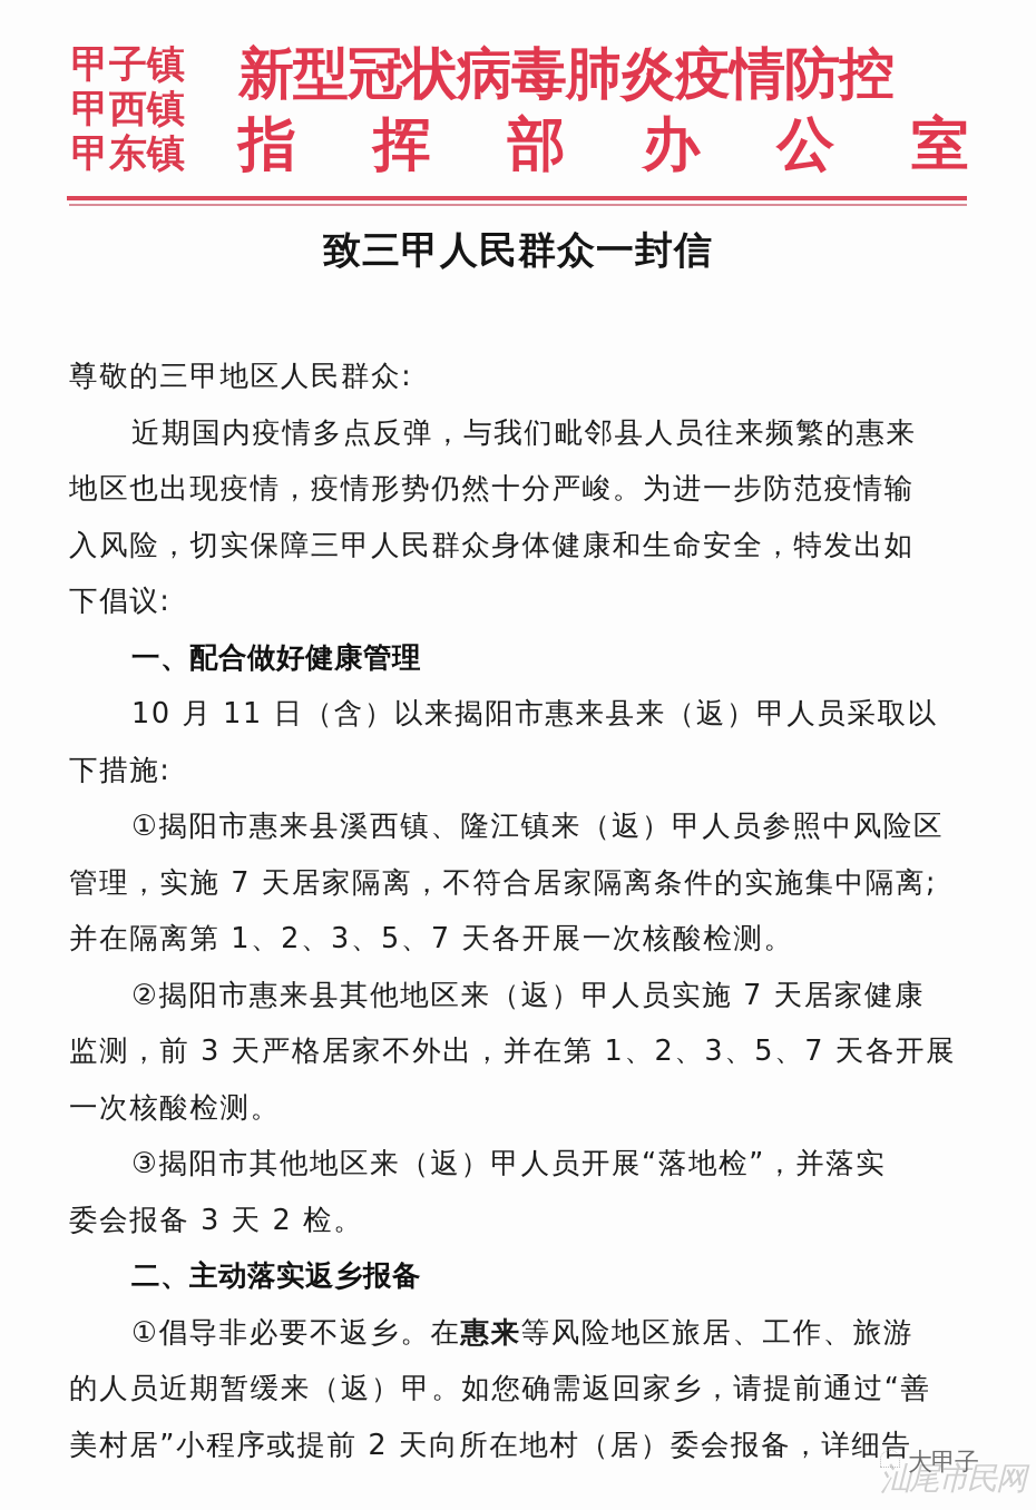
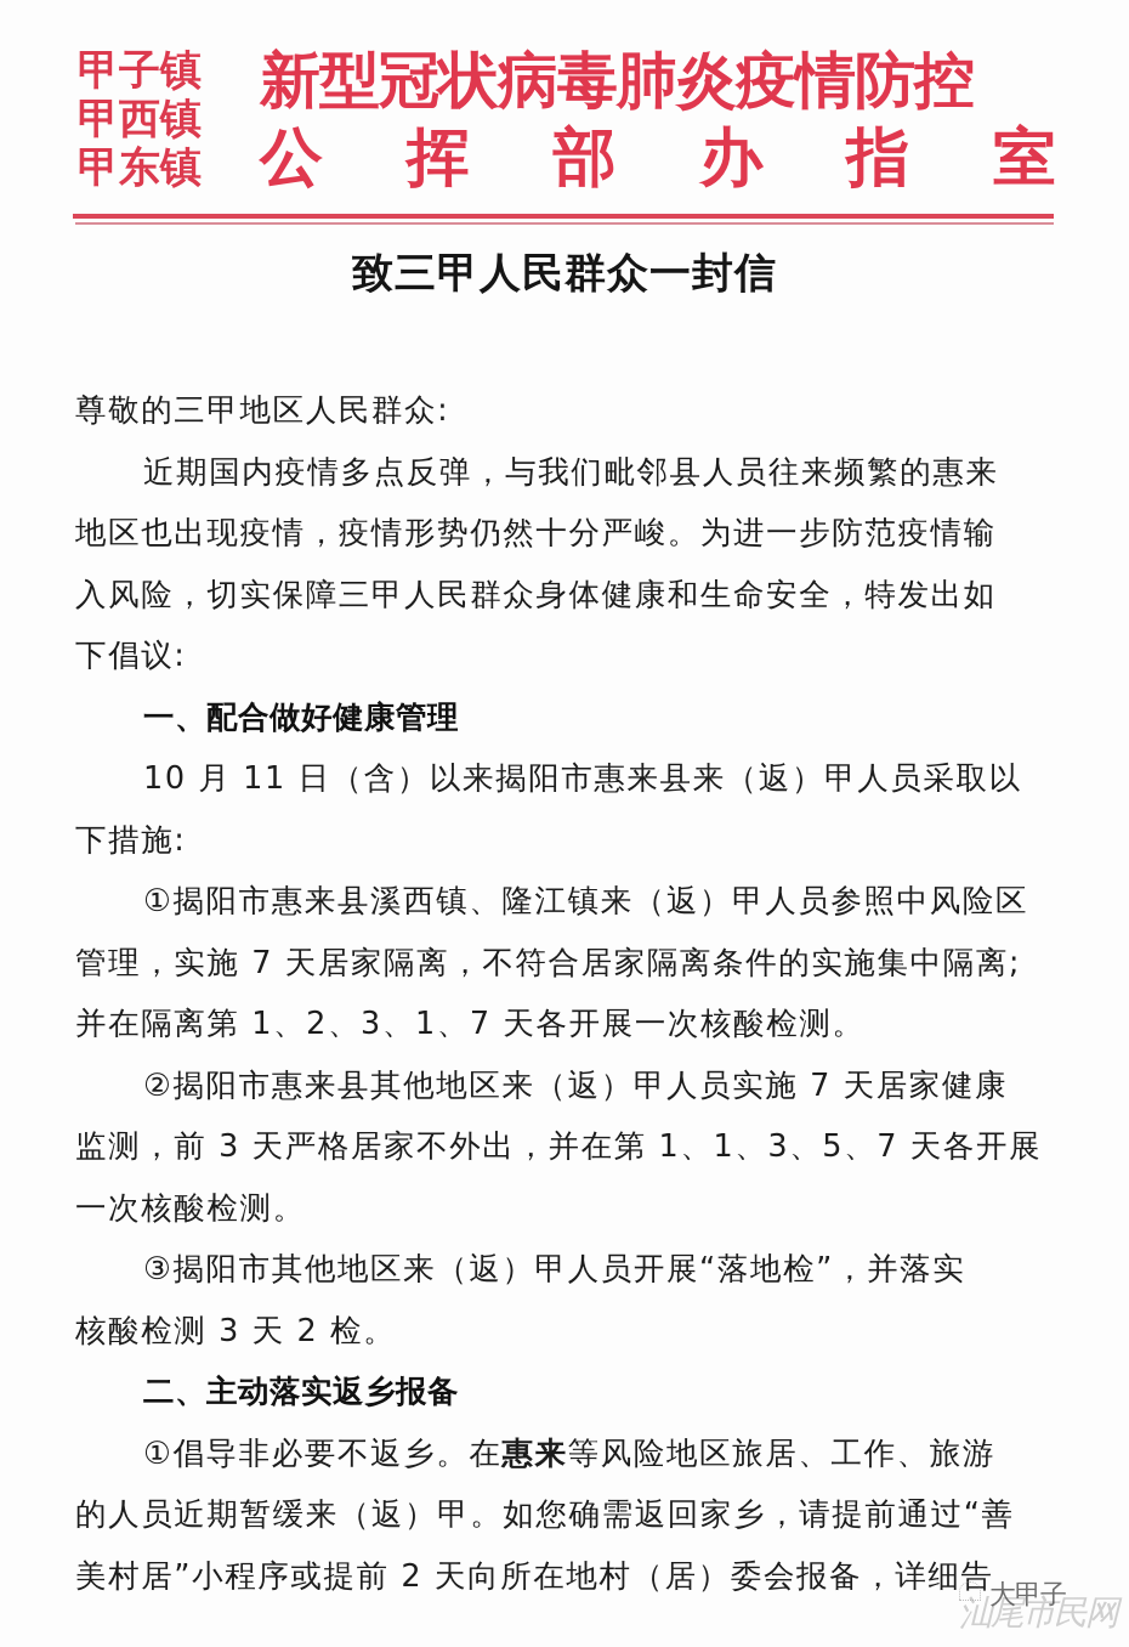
  甲子镇
  甲西镇
  甲东镇
  新型冠状病毒肺炎疫情防控
- 指
+ 公
  挥
  部
  办
- 公
+ 指
  室
  致三甲人民群众一封信
  尊敬的三甲地区人民群众:
  近期国内疫情多点反弹，与我们毗邻县人员往来频繁的惠来
  地区也出现疫情，疫情形势仍然十分严峻。为进一步防范疫情输
  入风险，切实保障三甲人民群众身体健康和生命安全，特发出如
  下倡议:
  一、配合做好健康管理
  10 月 11 日（含）以来揭阳市惠来县来（返）甲人员采取以
  下措施:
  ①揭阳市惠来县溪西镇、隆江镇来（返）甲人员参照中风险区
  管理，实施 7 天居家隔离，不符合居家隔离条件的实施集中隔离;
- 并在隔离第 1、2、3、5、7 天各开展一次核酸检测。
+ 并在隔离第 1、2、3、1、7 天各开展一次核酸检测。
  ②揭阳市惠来县其他地区来（返）甲人员实施 7 天居家健康
- 监测，前 3 天严格居家不外出，并在第 1、2、3、5、7 天各开展
+ 监测，前 3 天严格居家不外出，并在第 1、1、3、5、7 天各开展
  一次核酸检测。
  ③揭阳市其他地区来（返）甲人员开展“落地检”，并落实
- 委会报备 3 天 2 检。
+ 核酸检测 3 天 2 检。
  二、主动落实返乡报备
  ①倡导非必要不返乡。在惠来等风险地区旅居、工作、旅游
  的人员近期暂缓来（返）甲。如您确需返回家乡，请提前通过“善
  美村居”小程序或提前 2 天向所在地村（居）委会报备，详细告
  汕尾市民网
  大甲子
